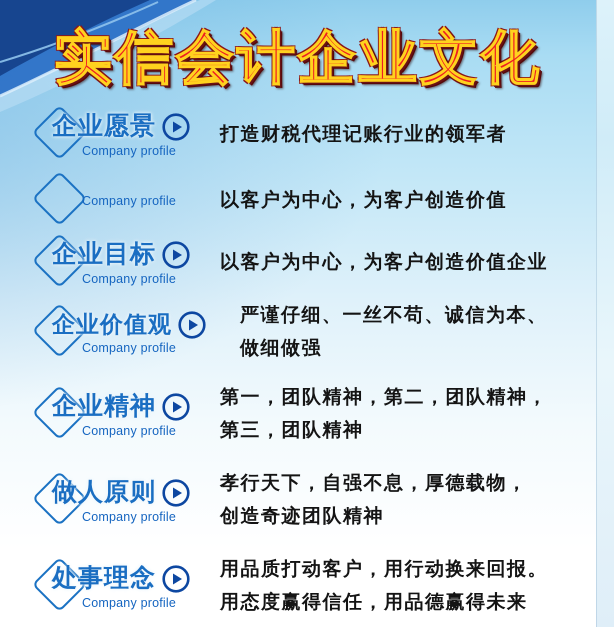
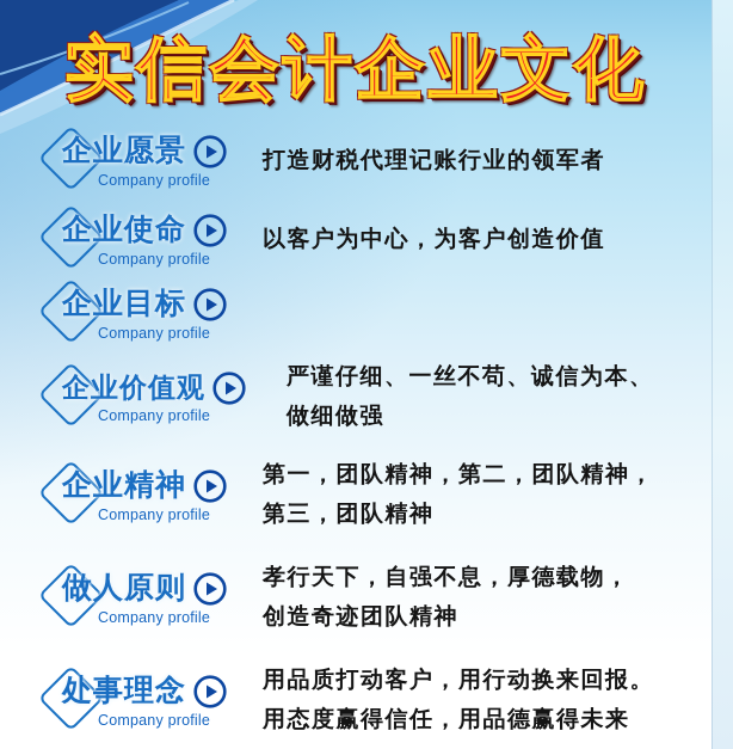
  实信会计企业文化
  企业愿景
  Company profile
  打造财税代理记账行业的领军者
+ 企业使命
  Company profile
  以客户为中心，为客户创造价值
  企业目标
  Company profile
- 以客户为中心，为客户创造价值企业
  企业价值观
  Company profile
  严谨仔细、一丝不苟、诚信为本、
  做细做强
  企业精神
  Company profile
  第一，团队精神，第二，团队精神，
  第三，团队精神
  做人原则
  Company profile
  孝行天下，自强不息，厚德载物，
  创造奇迹团队精神
  处事理念
  Company profile
  用品质打动客户，用行动换来回报。
  用态度赢得信任，用品德赢得未来
